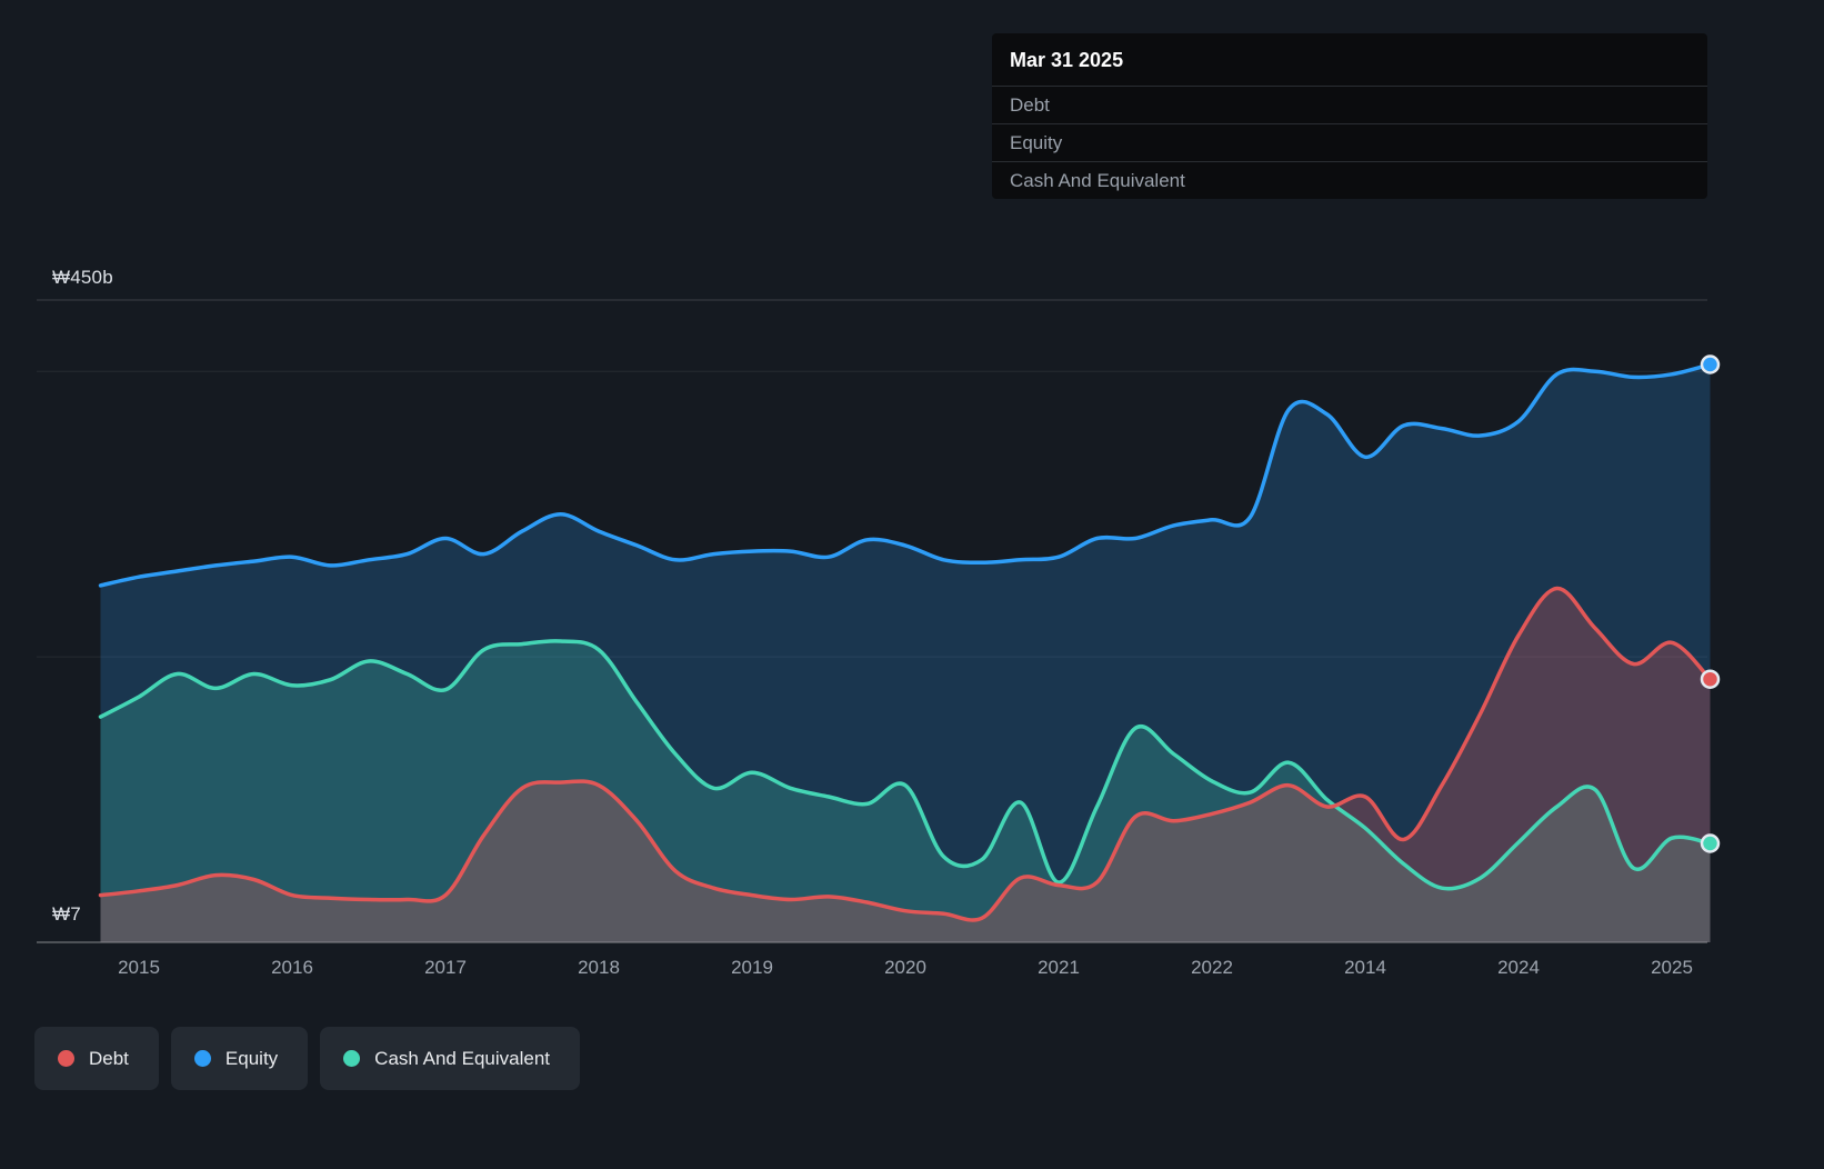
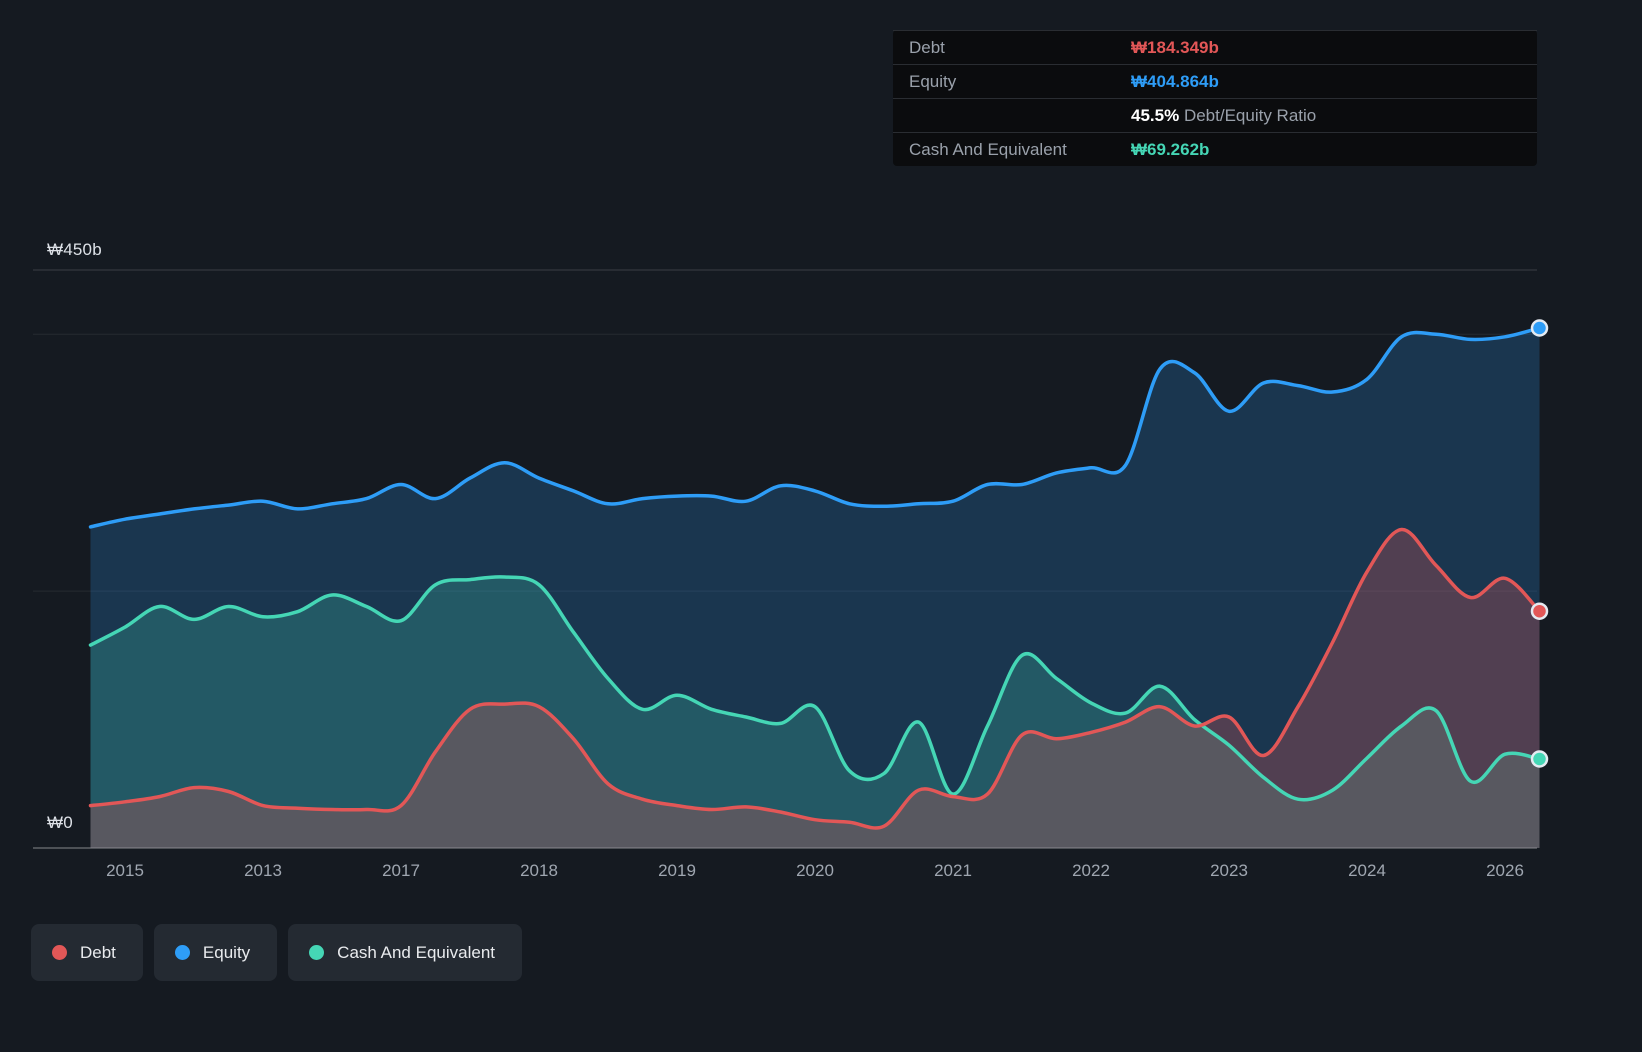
  ₩450b
- ₩7
+ ₩0
  2015
- 2016
+ 2013
  2017
  2018
  2019
  2020
  2021
  2022
- 2014
+ 2023
  2024
- 2025
+ 2026
- Mar 31 2025
  Debt
+ ₩184.349b
  Equity
+ ₩404.864b
+ 45.5% Debt/Equity Ratio
  Cash And Equivalent
+ ₩69.262b
  Debt
  Equity
  Cash And Equivalent
